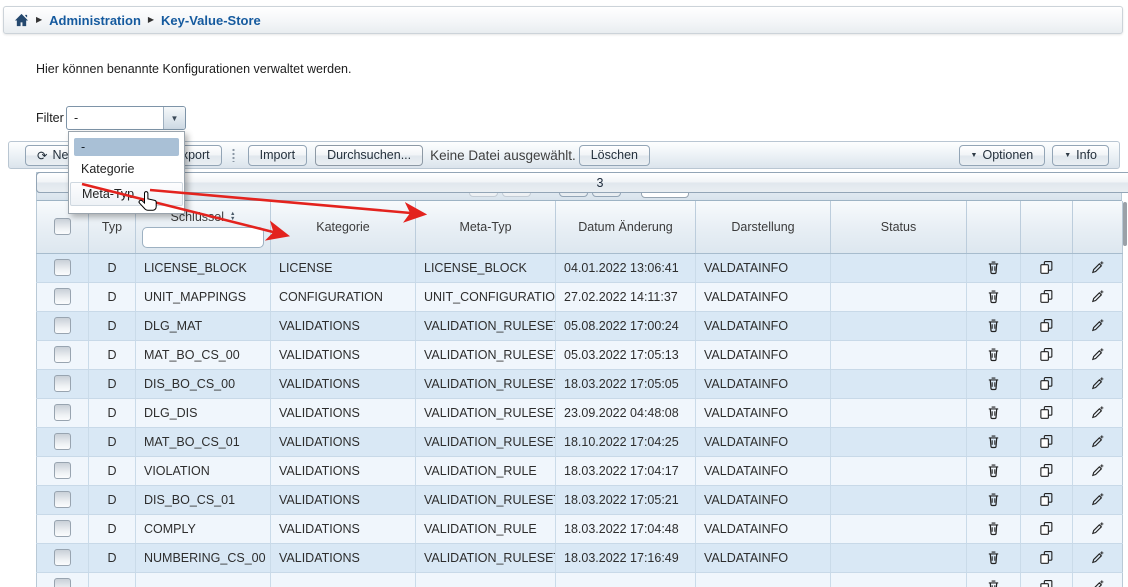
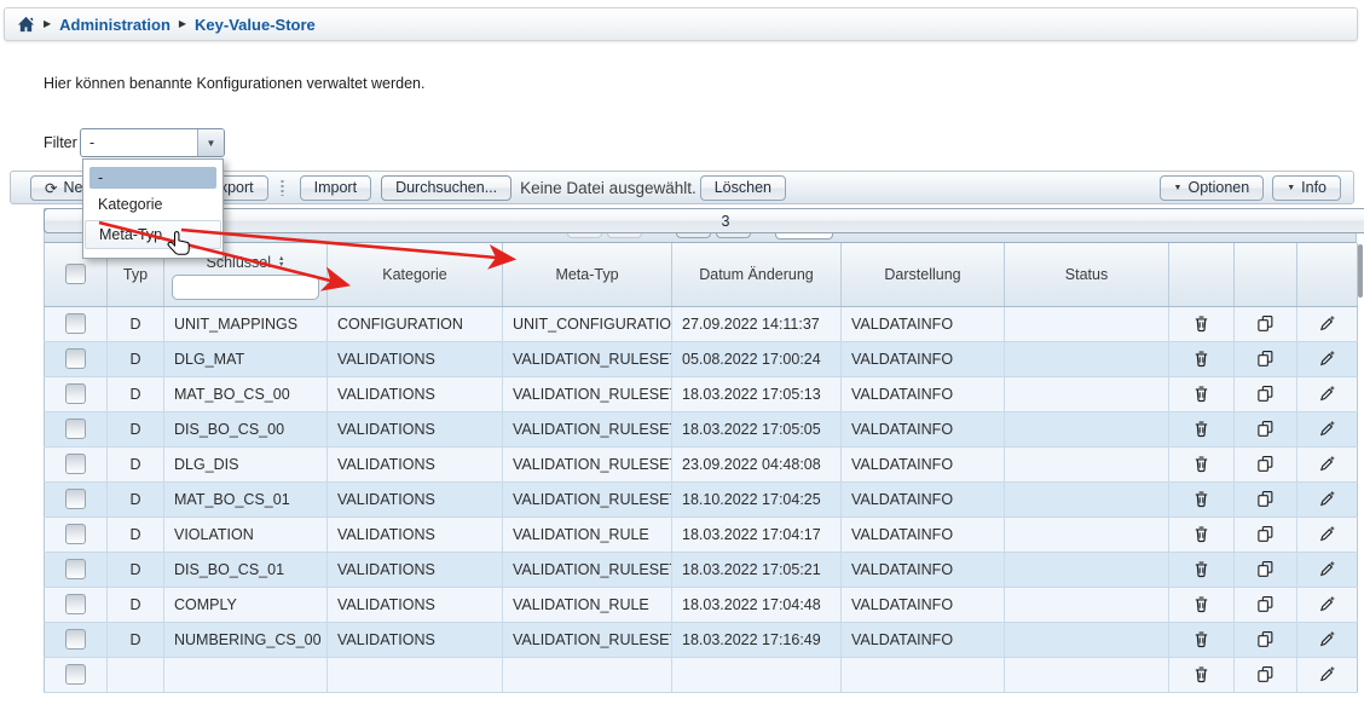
  ▶
  Administration
  ▶
  Key-Value-Store
  Hier können benannte Konfigurationen verwaltet werden.
  Filter
  -
  ▼
  ⟳
  Import
  Durchsuchen...
  Keine Datei ausgewählt.
  Löschen
  Optionen
  Info
  3
  	Typ	Schlüsel	Kategorie	Meta-Typ	Datum Änderung	Darstellung	Status
- 	D	LICENSE_BLOCK	LICENSE	LICENSE_BLOCK	04.01.2022 13:06:41	VALDATAINFO
- 	D	UNIT_MAPPINGS	CONFIGURATION	UNIT_CONFIGURATIO	27.02.2022 14:11:37	VALDATAINFO
+ 	D	UNIT_MAPPINGS	CONFIGURATION	UNIT_CONFIGURATIO	27.09.2022 14:11:37	VALDATAINFO
  	D	DLG_MAT	VALIDATIONS	VALIDATION_RULESE	05.08.2022 17:00:24	VALDATAINFO
- 	D	MAT_BO_CS_00	VALIDATIONS	VALIDATION_RULESE	05.03.2022 17:05:13	VALDATAINFO
+ 	D	MAT_BO_CS_00	VALIDATIONS	VALIDATION_RULESE	18.03.2022 17:05:13	VALDATAINFO
  	D	DIS_BO_CS_00	VALIDATIONS	VALIDATION_RULESE	18.03.2022 17:05:05	VALDATAINFO
  	D	DLG_DIS	VALIDATIONS	VALIDATION_RULESE	23.09.2022 04:48:08	VALDATAINFO
  	D	MAT_BO_CS_01	VALIDATIONS	VALIDATION_RULESE	18.10.2022 17:04:25	VALDATAINFO
  	D	VIOLATION	VALIDATIONS	VALIDATION_RULE	18.03.2022 17:04:17	VALDATAINFO
  	D	DIS_BO_CS_01	VALIDATIONS	VALIDATION_RULESE	18.03.2022 17:05:21	VALDATAINFO
  	D	COMPLY	VALIDATIONS	VALIDATION_RULE	18.03.2022 17:04:48	VALDATAINFO
  	D	NUMBERING_CS_00	VALIDATIONS	VALIDATION_RULESE	18.03.2022 17:16:49	VALDATAINFO
  -
  Kategorie
  Meta-p
